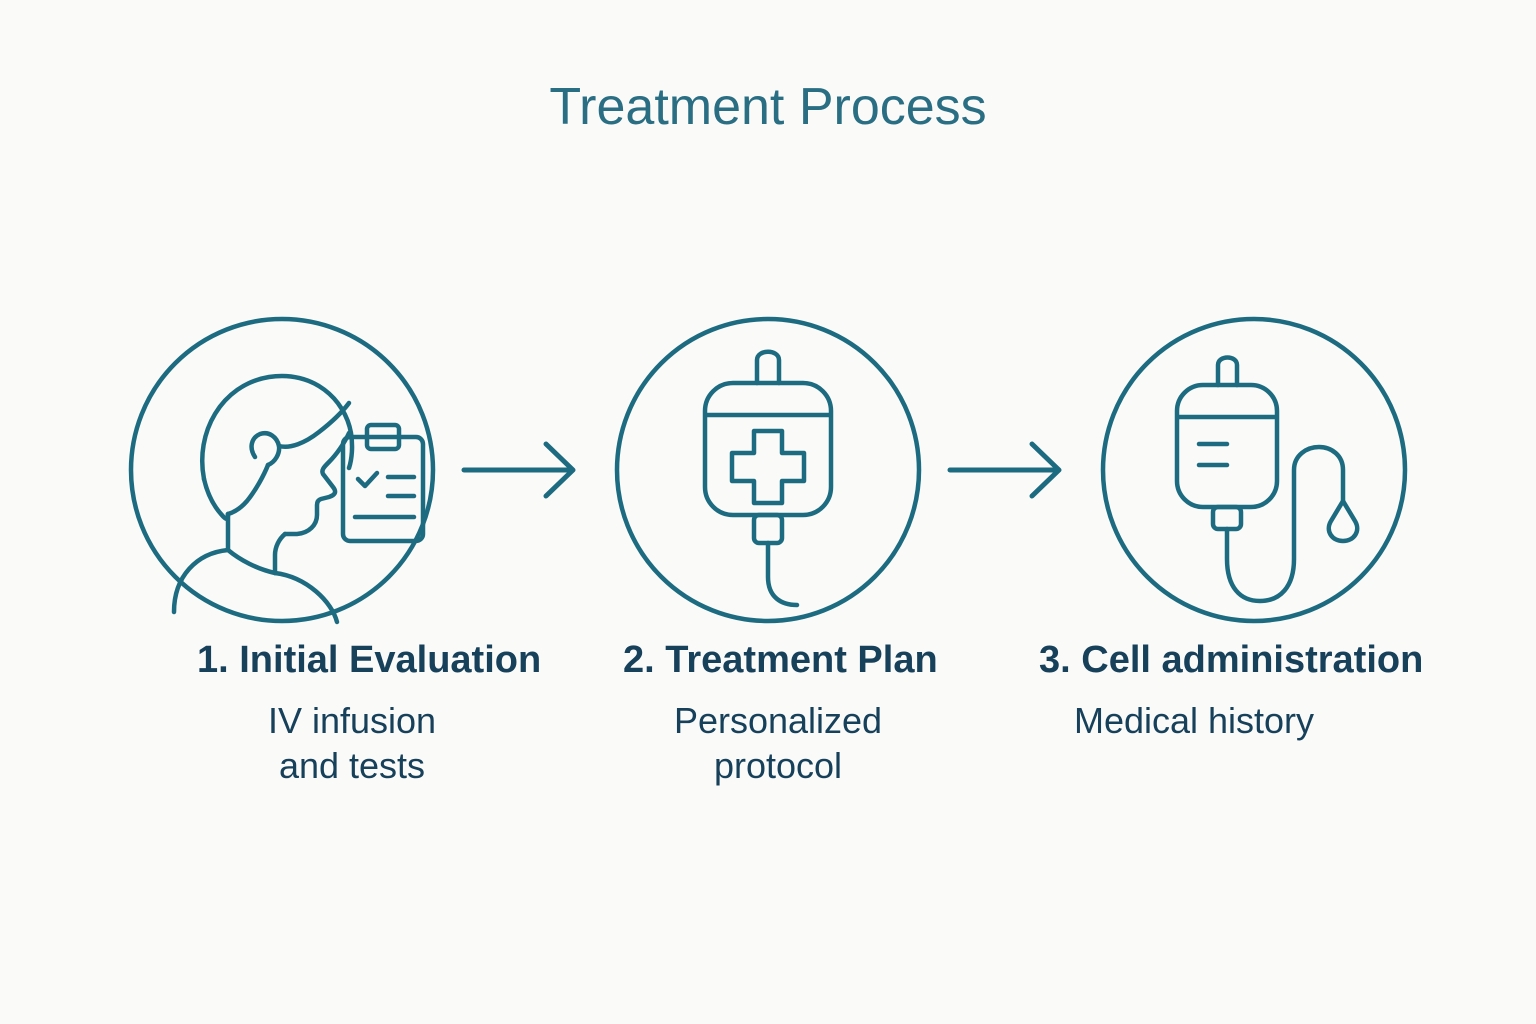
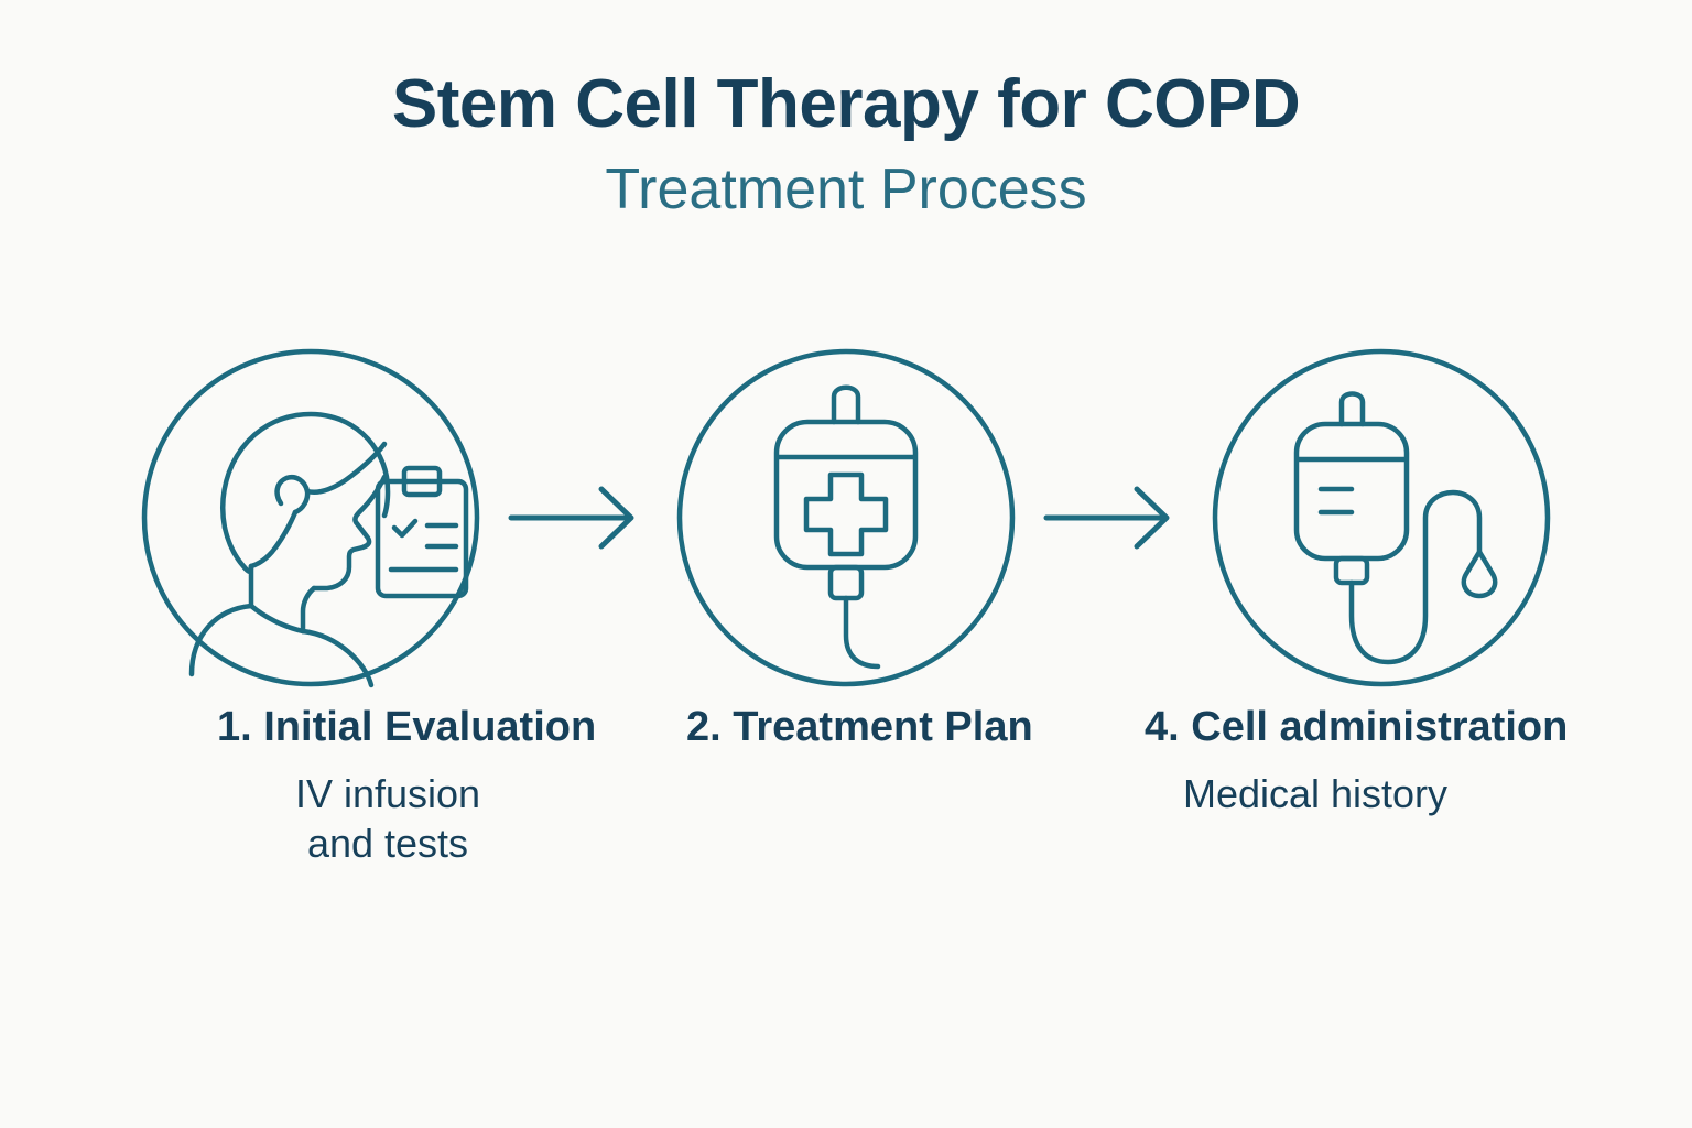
+ Stem Cell Therapy for COPD
  Treatment Process
  1. Initial Evaluation
  IV infusion
  and tests
  2. Treatment Plan
- Personalized
- protocol
- 3. Cell administration
+ 4. Cell administration
  Medical history
